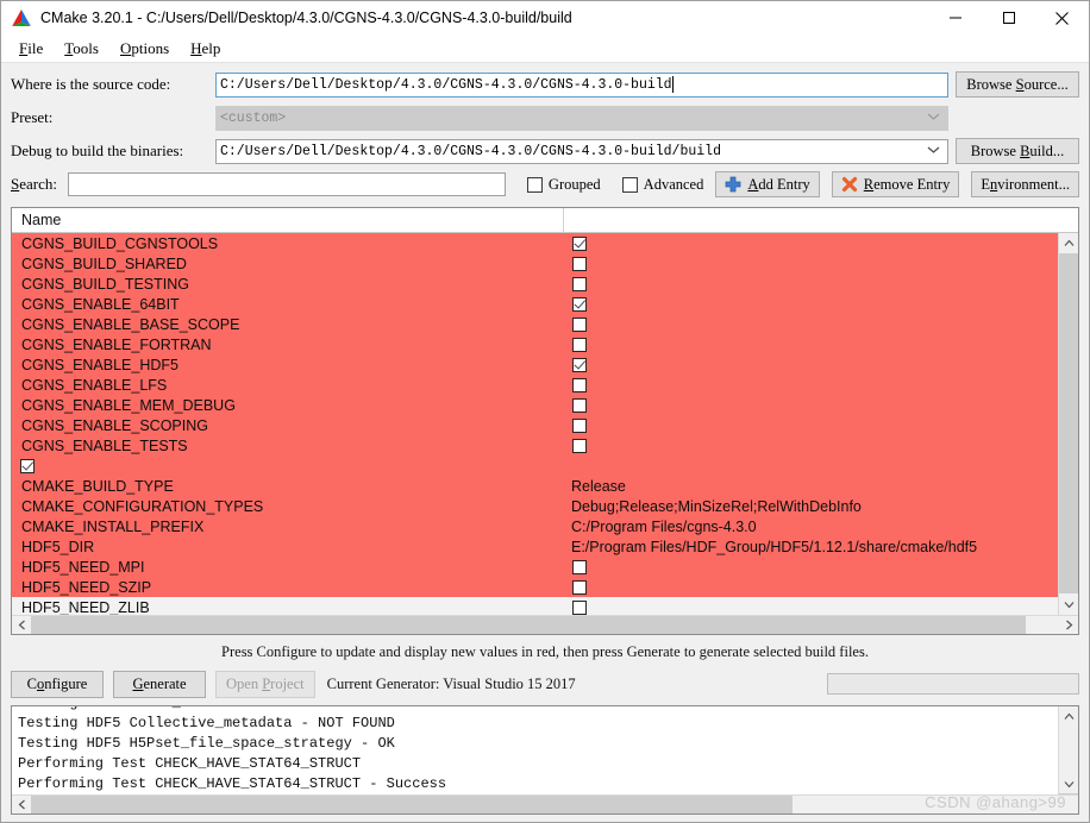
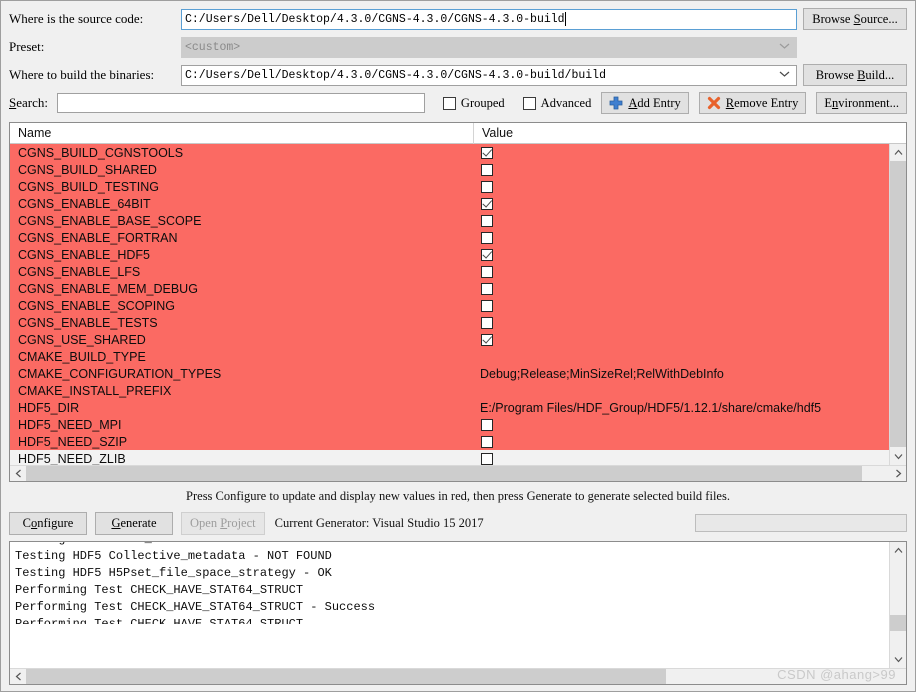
- CMake 3.20.1 - C:/Users/Dell/Desktop/4.3.0/CGNS-4.3.0/CGNS-4.3.0-build/build
- File
- Tools
- Options
- Help
  Where is the source code:
  C:/Users/Dell/Desktop/4.3.0/CGNS-4.3.0/CGNS-4.3.0-build
  Browse Source...
  Preset:
  <custom>
- Debug to build the binaries:
+ Where to build the binaries:
  C:/Users/Dell/Desktop/4.3.0/CGNS-4.3.0/CGNS-4.3.0-build/build
  Browse Build...
  Search:
  Grouped
  Advanced
  Add Entry
  Remove Entry
  Environment...
  Name
+ Value
  CGNS_BUILD_CGNSTOOLS
  CGNS_BUILD_SHARED
  CGNS_BUILD_TESTING
  CGNS_ENABLE_64BIT
  CGNS_ENABLE_BASE_SCOPE
  CGNS_ENABLE_FORTRAN
  CGNS_ENABLE_HDF5
  CGNS_ENABLE_LFS
  CGNS_ENABLE_MEM_DEBUG
  CGNS_ENABLE_SCOPING
  CGNS_ENABLE_TESTS
+ CGNS_USE_SHARED
  CMAKE_BUILD_TYPE
- Release
  CMAKE_CONFIGURATION_TYPES
  Debug;Release;MinSizeRel;RelWithDebInfo
  CMAKE_INSTALL_PREFIX
- C:/Program Files/cgns-4.3.0
  HDF5_DIR
  E:/Program Files/HDF_Group/HDF5/1.12.1/share/cmake/hdf5
  HDF5_NEED_MPI
  HDF5_NEED_SZIP
  HDF5_NEED_ZLIB
  Press Configure to update and display new values in red, then press Generate to generate selected build files.
  Configure
  Generate
  Open Project
  Current Generator: Visual Studio 15 2017
  Testing HDF5 Collective_metadata - NOT FOUND
  Testing HDF5 H5Pset_file_space_strategy - OK
  Performing Test CHECK_HAVE_STAT64_STRUCT
  Performing Test CHECK_HAVE_STAT64_STRUCT - Success
  CSDN @ahang>99
